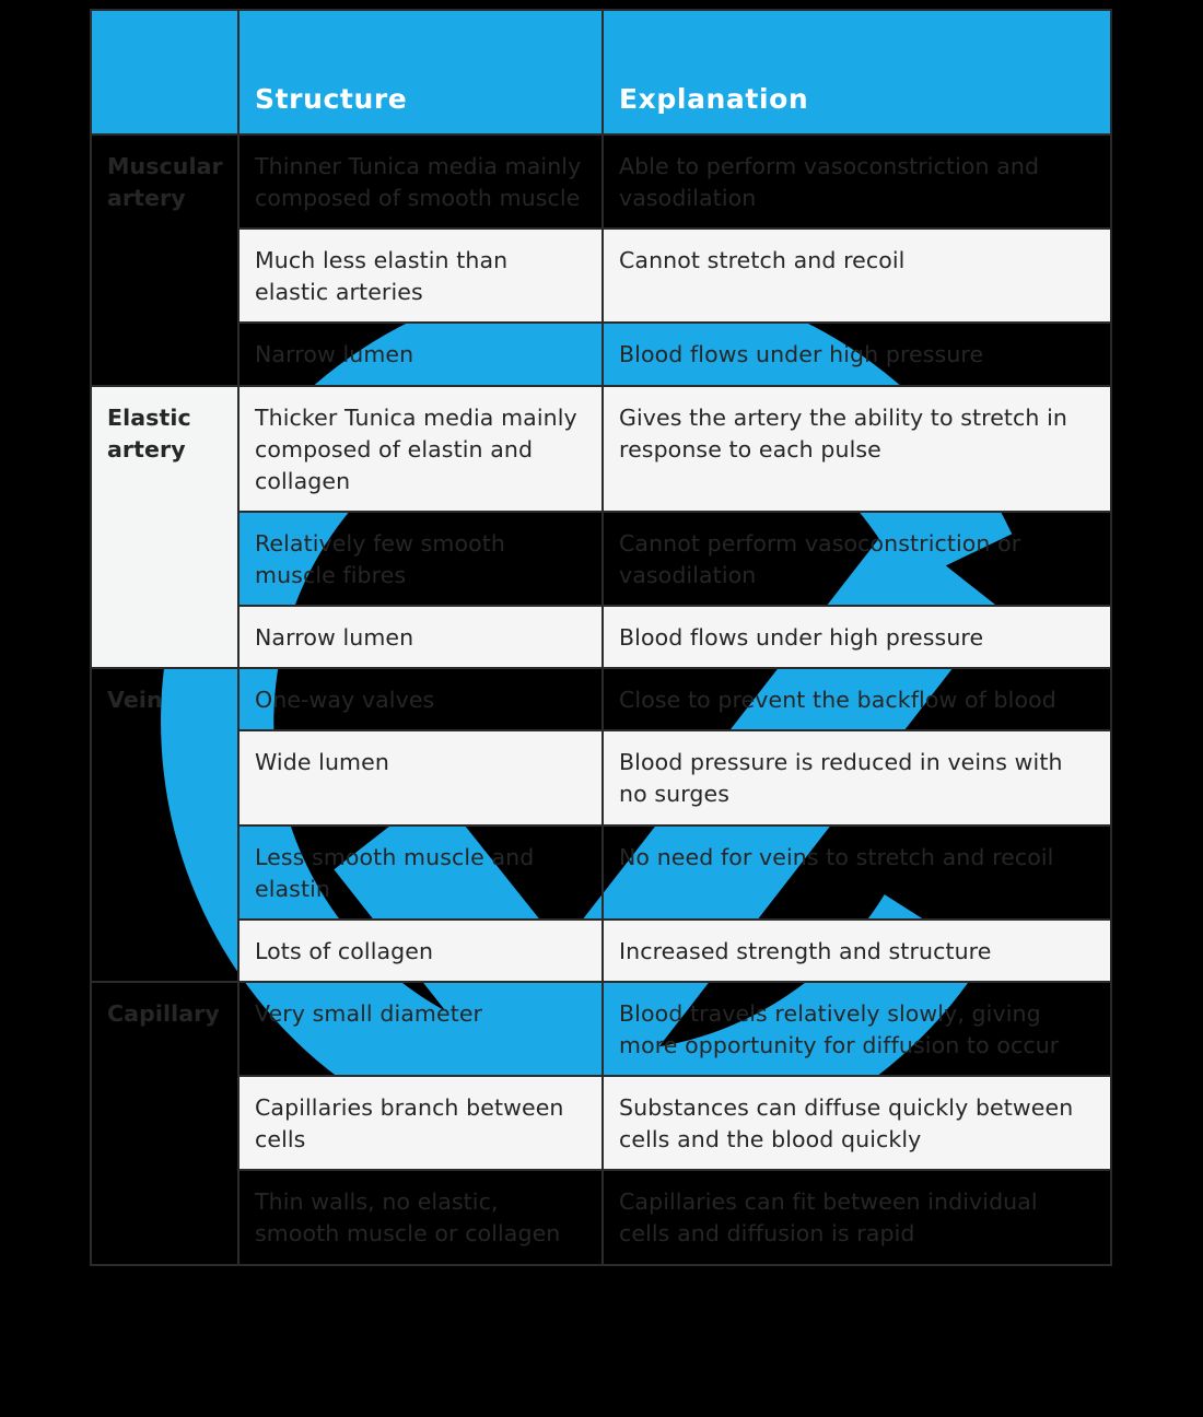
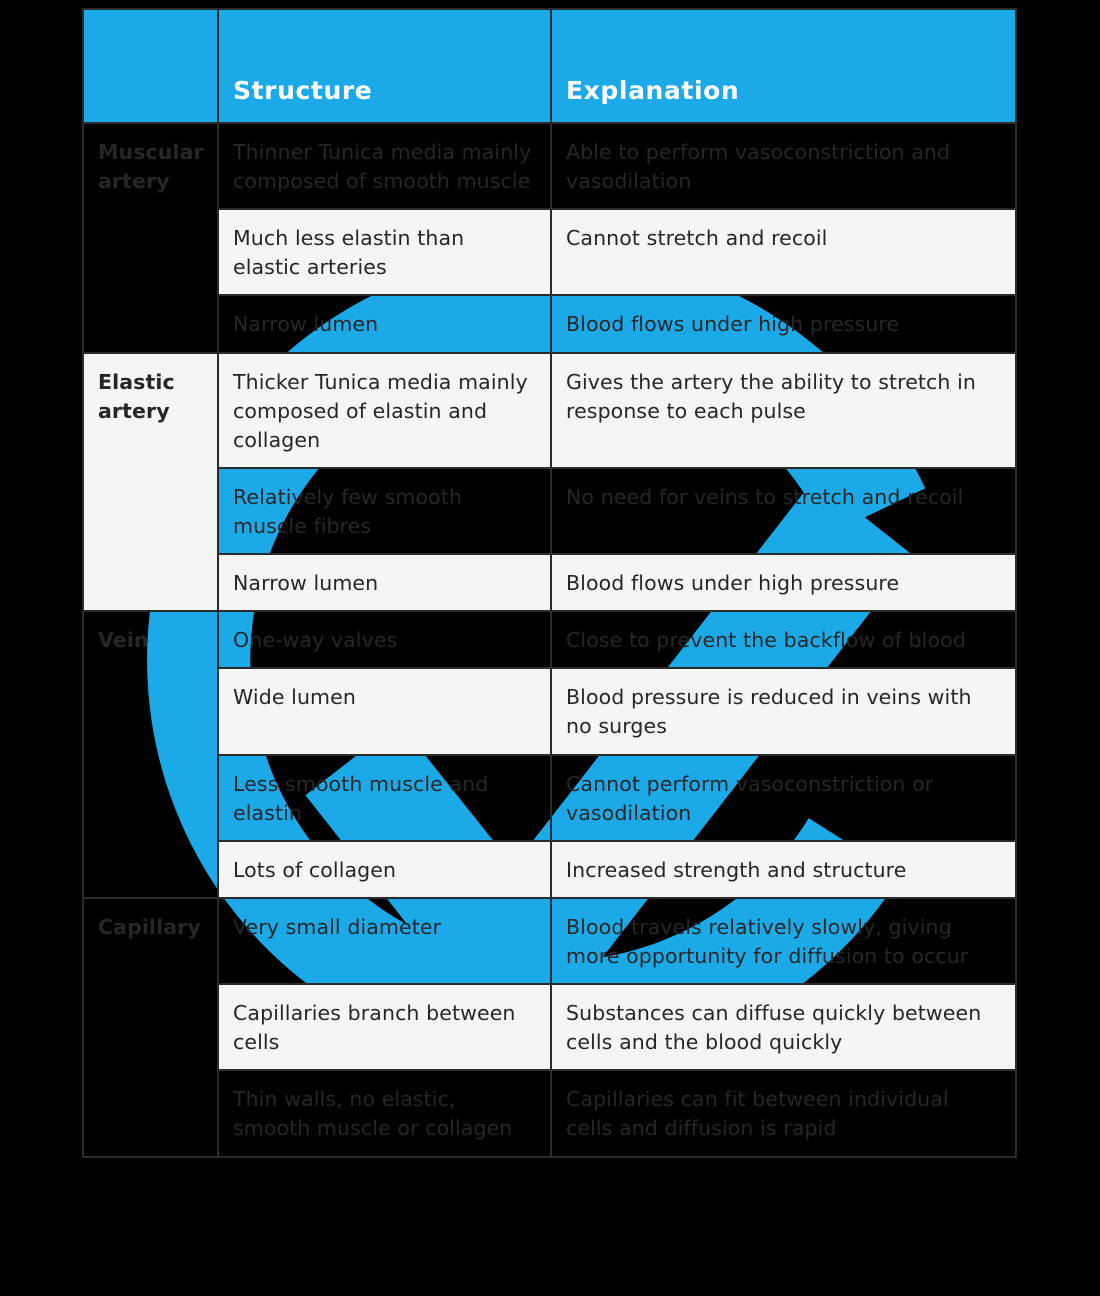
  	Structure	Explanation
  Muscular artery	Thinner Tunica media mainly composed of smooth muscle	Able to perform vasoconstriction and vasodilation
  Much less elastin than elastic arteries	Cannot stretch and recoil
  Narrow lumen	Blood flows under high pressure
  Elastic artery	Thicker Tunica media mainly composed of elastin and collagen	Gives the artery the ability to stretch in response to each pulse
- Relatively few smooth muscle fibres	Cannot perform vasoconstriction or vasodilation
+ Relatively few smooth muscle fibres	No need for veins to stretch and recoil
  Narrow lumen	Blood flows under high pressure
  Vein	One-way valves	Close to prevent the backflow of blood
  Wide lumen	Blood pressure is reduced in veins with no surges
- Less smooth muscle and elastin	No need for veins to stretch and recoil
+ Less smooth muscle and elastin	Cannot perform vasoconstriction or vasodilation
  Lots of collagen	Increased strength and structure
  Capillary	Very small diameter	Blood travels relatively slowly, giving more opportunity for diffusion to occur
  Capillaries branch between cells	Substances can diffuse quickly between cells and the blood quickly
  Thin walls, no elastic, smooth muscle or collagen	Capillaries can fit between individual cells and diffusion is rapid
